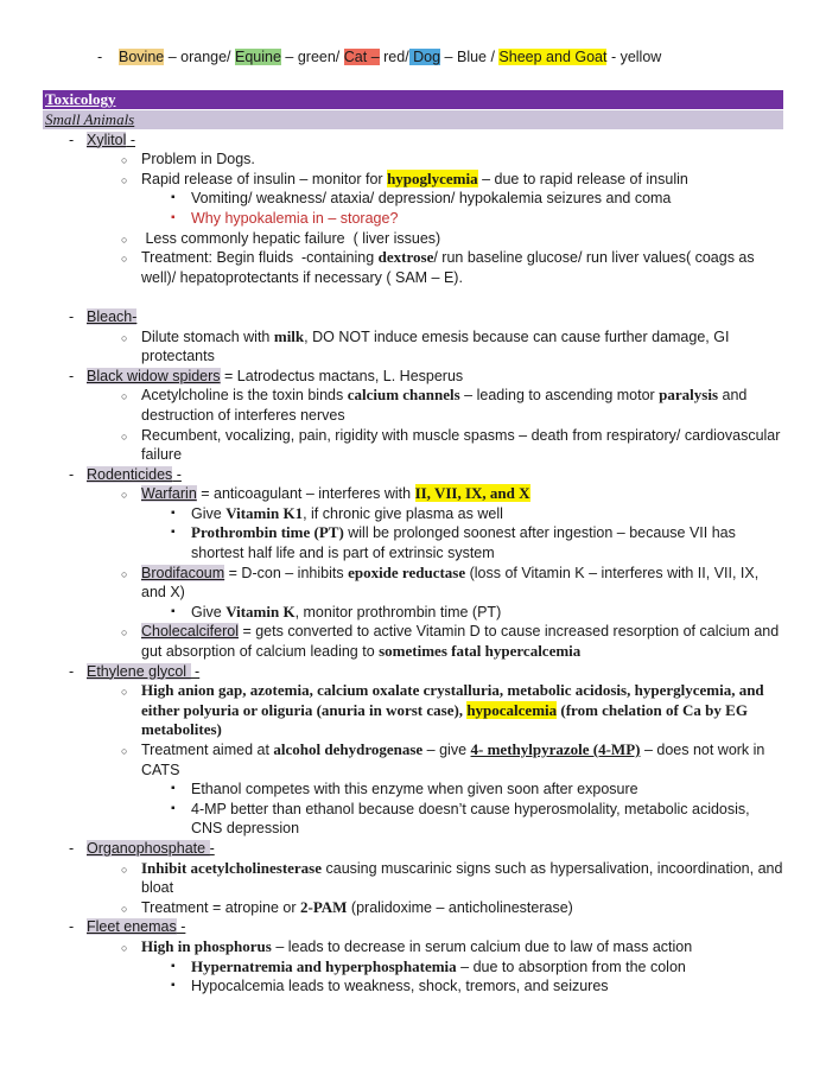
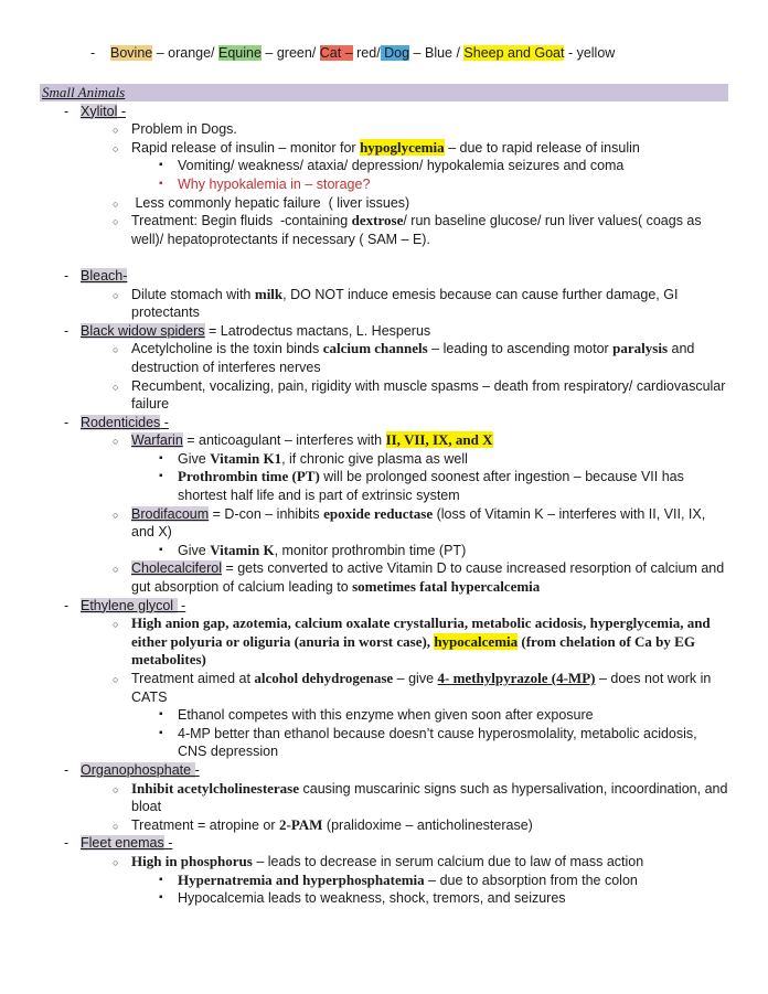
  -
  Bovine – orange/ Equine – green/ Cat – red/ Dog – Blue / Sheep and Goat - yellow
- Toxicology
  Small Animals
  -
  Xylitol -
  ○
  Problem in Dogs.
  ○
  Rapid release of insulin – monitor for hypoglycemia – due to rapid release of insulin
  ▪
  Vomiting/ weakness/ ataxia/ depression/ hypokalemia seizures and coma
  ▪
  Why hypokalemia in – storage?
  ○
  Less commonly hepatic failure ( liver issues)
  ○
  Treatment: Begin fluids -containing dextrose/ run baseline glucose/ run liver values( coags as well)/ hepatoprotectants if necessary ( SAM – E).
  -
  Bleach-
  ○
  Dilute stomach with milk, DO NOT induce emesis because can cause further damage, GI protectants
  -
  Black widow spiders = Latrodectus mactans, L. Hesperus
  ○
  Acetylcholine is the toxin binds calcium channels – leading to ascending motor paralysis and destruction of interferes nerves
  ○
  Recumbent, vocalizing, pain, rigidity with muscle spasms – death from respiratory/ cardiovascular failure
  -
  Rodenticides -
  ○
  Warfarin = anticoagulant – interferes with II, VII, IX, and X
  ▪
  Give Vitamin K1, if chronic give plasma as well
  ▪
  Prothrombin time (PT) will be prolonged soonest after ingestion – because VII has shortest half life and is part of extrinsic system
  ○
  Brodifacoum = D-con – inhibits epoxide reductase (loss of Vitamin K – interferes with II, VII, IX, and X)
  ▪
  Give Vitamin K, monitor prothrombin time (PT)
  ○
  Cholecalciferol = gets converted to active Vitamin D to cause increased resorption of calcium and gut absorption of calcium leading to sometimes fatal hypercalcemia
  -
  Ethylene glycol -
  ○
  High anion gap, azotemia, calcium oxalate crystalluria, metabolic acidosis, hyperglycemia, and either polyuria or oliguria (anuria in worst case), hypocalcemia (from chelation of Ca by EG metabolites)
  ○
  Treatment aimed at alcohol dehydrogenase – give 4- methylpyrazole (4-MP) – does not work in CATS
  ▪
  Ethanol competes with this enzyme when given soon after exposure
  ▪
  4-MP better than ethanol because doesn’t cause hyperosmolality, metabolic acidosis, CNS depression
  -
  Organophosphate -
  ○
  Inhibit acetylcholinesterase causing muscarinic signs such as hypersalivation, incoordination, and bloat
  ○
  Treatment = atropine or 2-PAM (pralidoxime – anticholinesterase)
  -
  Fleet enemas -
  ○
  High in phosphorus – leads to decrease in serum calcium due to law of mass action
  ▪
  Hypernatremia and hyperphosphatemia – due to absorption from the colon
  ▪
  Hypocalcemia leads to weakness, shock, tremors, and seizures
